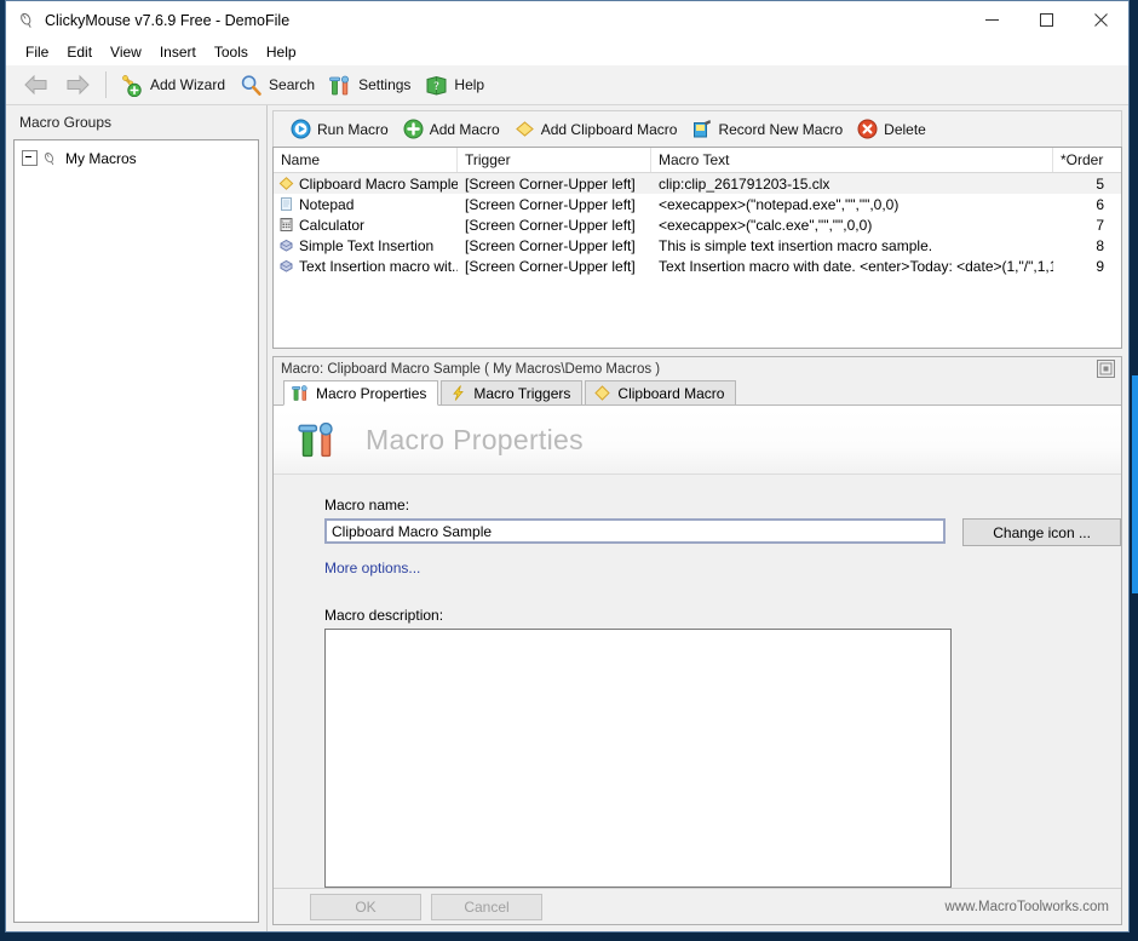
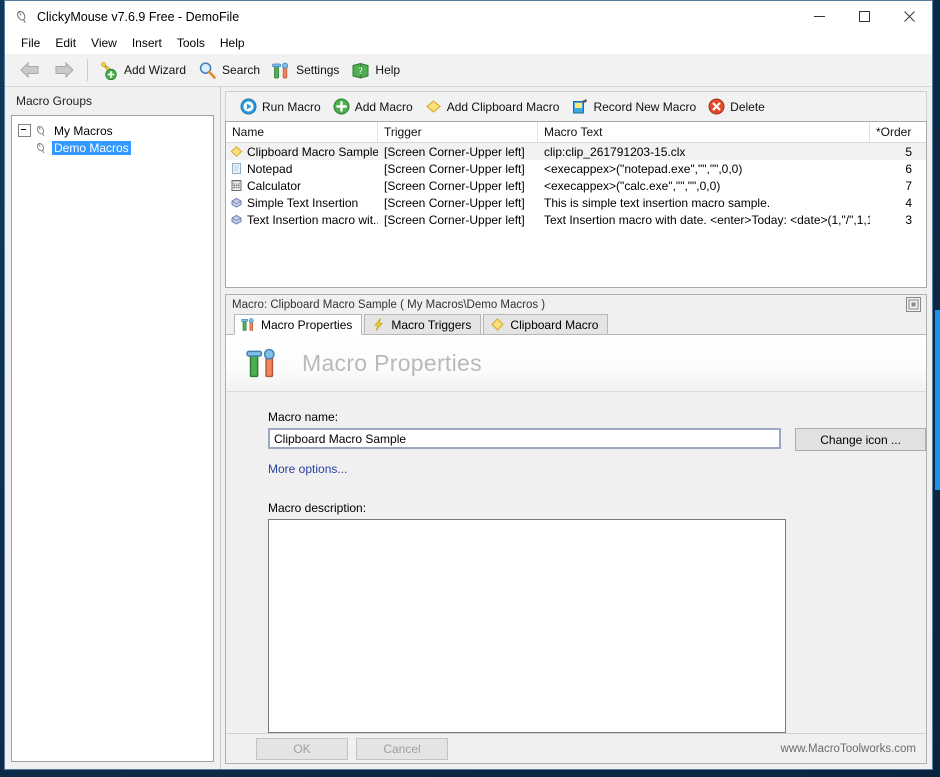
  ClickyMouse v7.6.9 Free - DemoFile
  File
  Edit
  View
  Insert
  Tools
  Help
  Add Wizard
  Search
  Settings
  ?
  Help
  Macro Groups
  My Macros
+ Demo Macros
  Run Macro
  Add Macro
  Add Clipboard Macro
  Record New Macro
  Delete
  Name
  Trigger
  Macro Text
  *Order
  Clipboard Macro Sample
  [Screen Corner-Upper left]
  clip:clip_261791203-15.clx
  5
  Notepad
  [Screen Corner-Upper left]
  <execappex>("notepad.exe","","",0,0)
  6
  Calculator
  [Screen Corner-Upper left]
  <execappex>("calc.exe","","",0,0)
  7
  Simple Text Insertion
  [Screen Corner-Upper left]
  This is simple text insertion macro sample.
- 8
+ 4
  Text Insertion macro wit.
  [Screen Corner-Upper left]
  Text Insertion macro with date. <enter>Today: <date>(1,"/",1,
- 9
+ 3
  Macro: Clipboard Macro Sample ( My Macros\Demo Macros )
  Macro Properties
  Macro Triggers
  Clipboard Macro
  Macro Properties
  Macro name:
  Clipboard Macro Sample
  Change icon ...
  More options...
  Macro description:
  OK
  Cancel
  www.MacroToolworks.com
